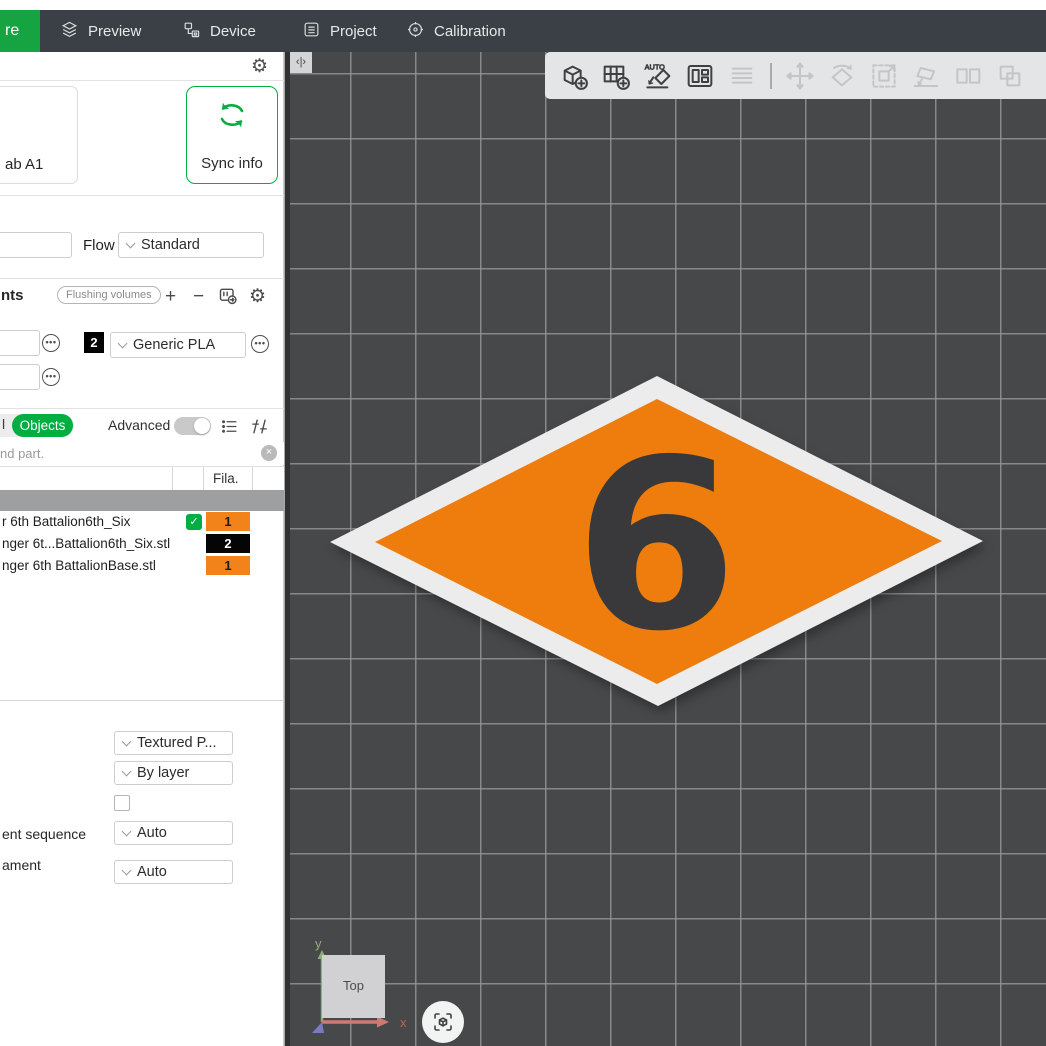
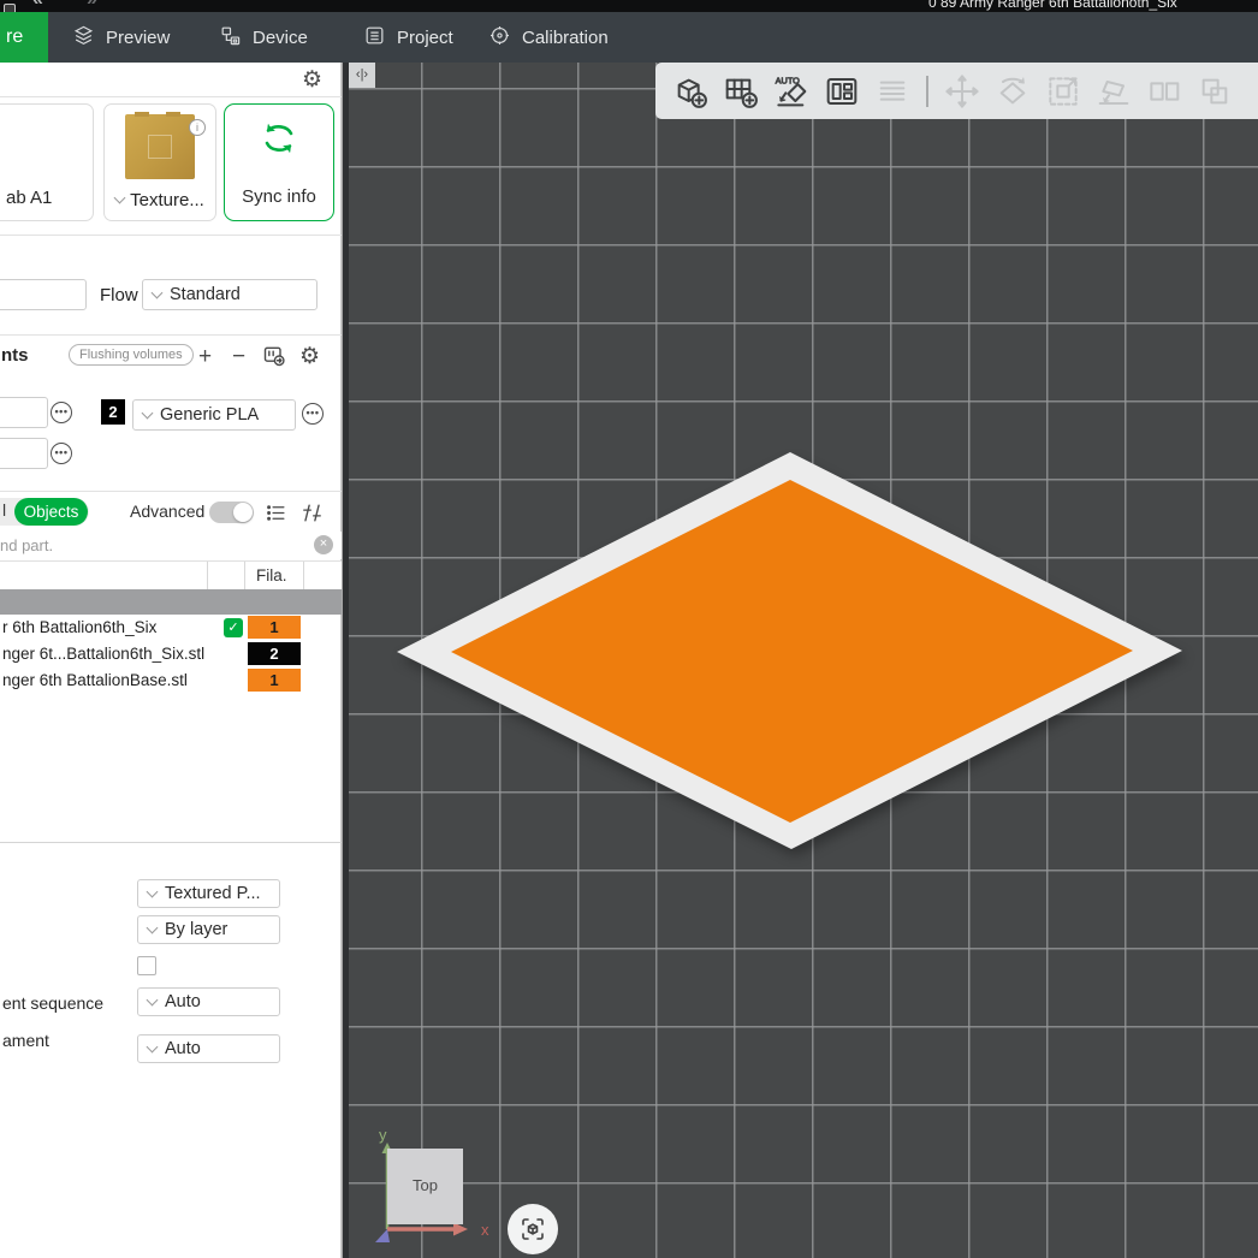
+ 0 89 Army Ranger 6th Battalionoth_Six
  re
  Preview
  Device
  Project
  Calibration
  ⚙
  ab A1
+ i
+ Texture...
  Sync info
  Flow
  Standard
  nts
  Flushing volumes
  +
  −
  ⚙
  •••
  2
  Generic PLA
  •••
  •••
  l
  Objects
  Advanced
  nd part.
  ×
  Fila.
  r 6th Battalion6th_Six
  ✓
  1
  nger 6t...Battalion6th_Six.stl
  2
  nger 6th BattalionBase.stl
  1
  Textured P...
  By layer
  ent sequence
  Auto
  ament
  Auto
  ‹|›
- 6
  AUTO
  y
  x
  Top
